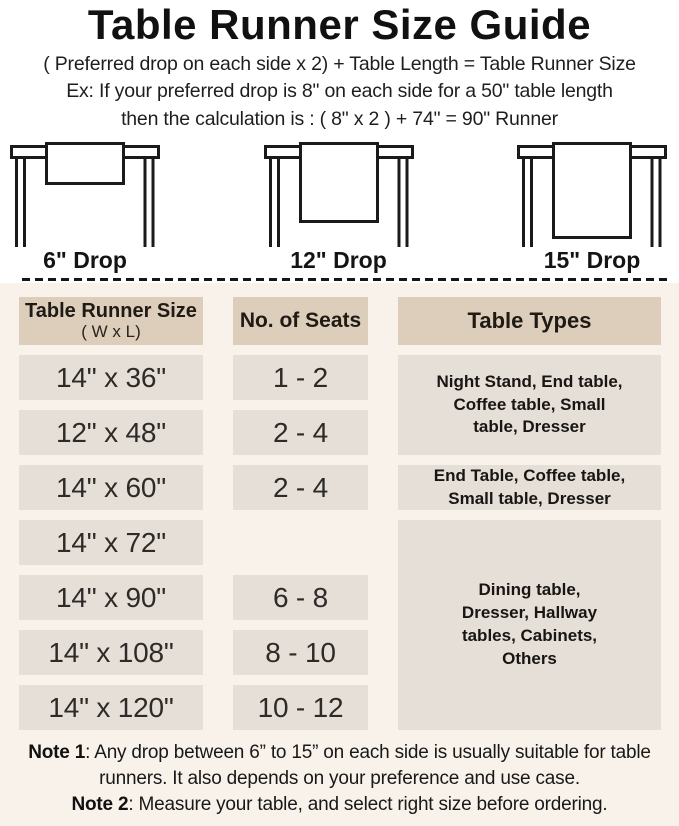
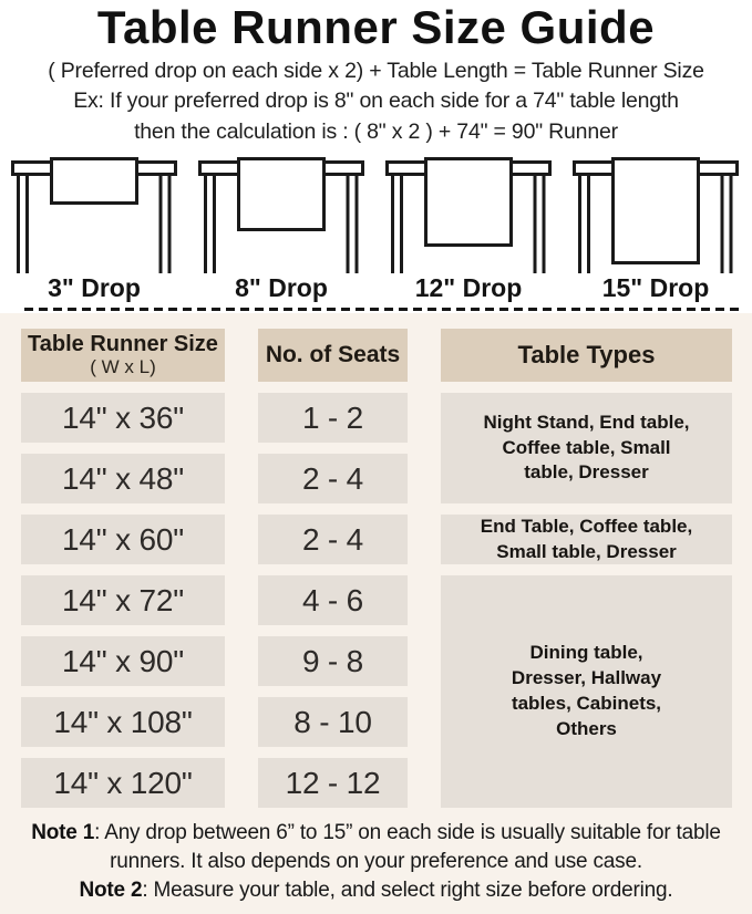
  Table Runner Size Guide
  ( Preferred drop on each side x 2) + Table Length = Table Runner Size
- Ex: If your preferred drop is 8" on each side for a 50" table length
+ Ex: If your preferred drop is 8" on each side for a 74" table length
  then the calculation is : ( 8" x 2 ) + 74" = 90" Runner
- 6" Drop
+ 3" Drop
+ 8" Drop
  12" Drop
  15" Drop
  Table Runner Size
  ( W x L)
  No. of Seats
  Table Types
  14" x 36"
  1 - 2
- 12" x 48"
+ 14" x 48"
  2 - 4
  14" x 60"
  2 - 4
  14" x 72"
+ 4 - 6
  14" x 90"
- 6 - 8
+ 9 - 8
  14" x 108"
  8 - 10
  14" x 120"
- 10 - 12
+ 12 - 12
  Night Stand, End table,
  Coffee table, Small
  table, Dresser
  End Table, Coffee table,
  Small table, Dresser
  Dining table,
  Dresser, Hallway
  tables, Cabinets,
  Others
  Note 1: Any drop between 6” to 15” on each side is usually suitable for table runners. It also depends on your preference and use case.
  Note 2: Measure your table, and select right size before ordering.
